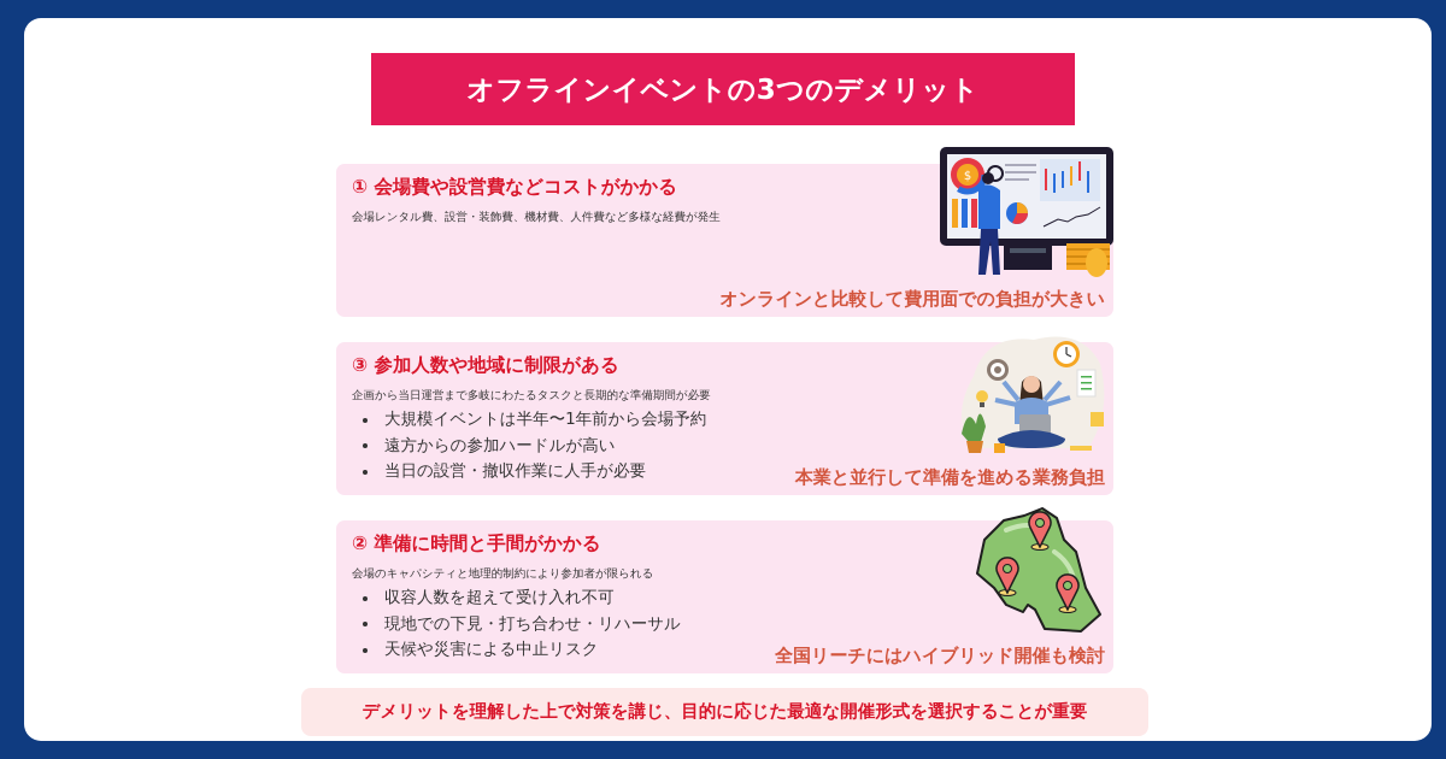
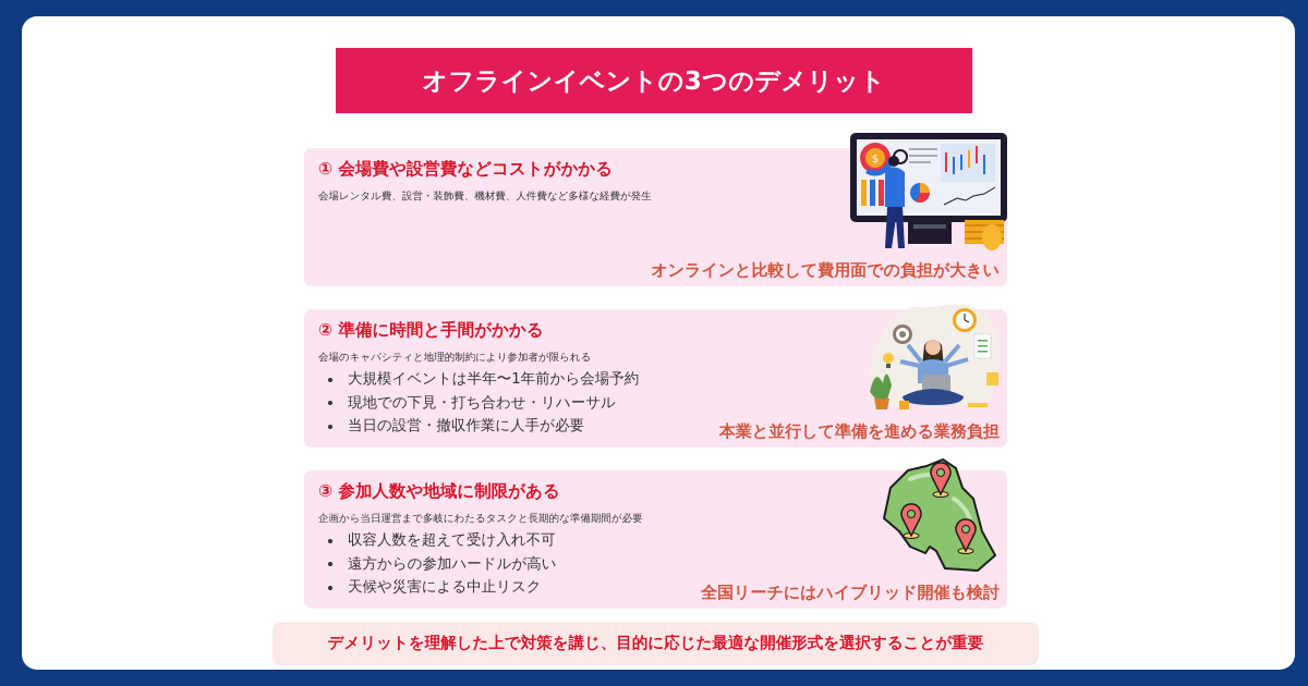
  オフラインイベントの3つのデメリット
  ① 会場費や設営費などコストがかかる
  会場レンタル費、設営・装飾費、機材費、人件費など多様な経費が発生
  オンラインと比較して費用面での負担が大きい
  $
- ③ 参加人数や地域に制限がある
+ ② 準備に時間と手間がかかる
- 企画から当日運営まで多岐にわたるタスクと長期的な準備期間が必要
+ 会場のキャパシティと地理的制約により参加者が限られる
  大規模イベントは半年〜1年前から会場予約
- 遠方からの参加ハードルが高い
+ 現地での下見・打ち合わせ・リハーサル
  当日の設営・撤収作業に人手が必要
  本業と並行して準備を進める業務負担
- ② 準備に時間と手間がかかる
+ ③ 参加人数や地域に制限がある
- 会場のキャパシティと地理的制約により参加者が限られる
+ 企画から当日運営まで多岐にわたるタスクと長期的な準備期間が必要
  収容人数を超えて受け入れ不可
- 現地での下見・打ち合わせ・リハーサル
+ 遠方からの参加ハードルが高い
  天候や災害による中止リスク
  全国リーチにはハイブリッド開催も検討
  デメリットを理解した上で対策を講じ、目的に応じた最適な開催形式を選択することが重要
